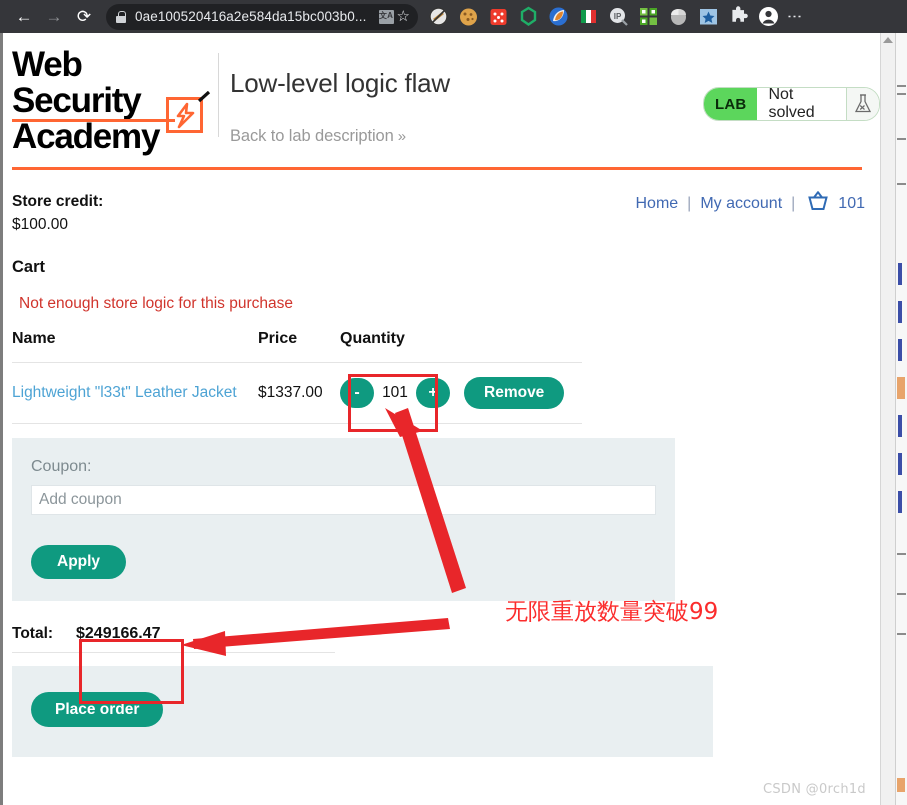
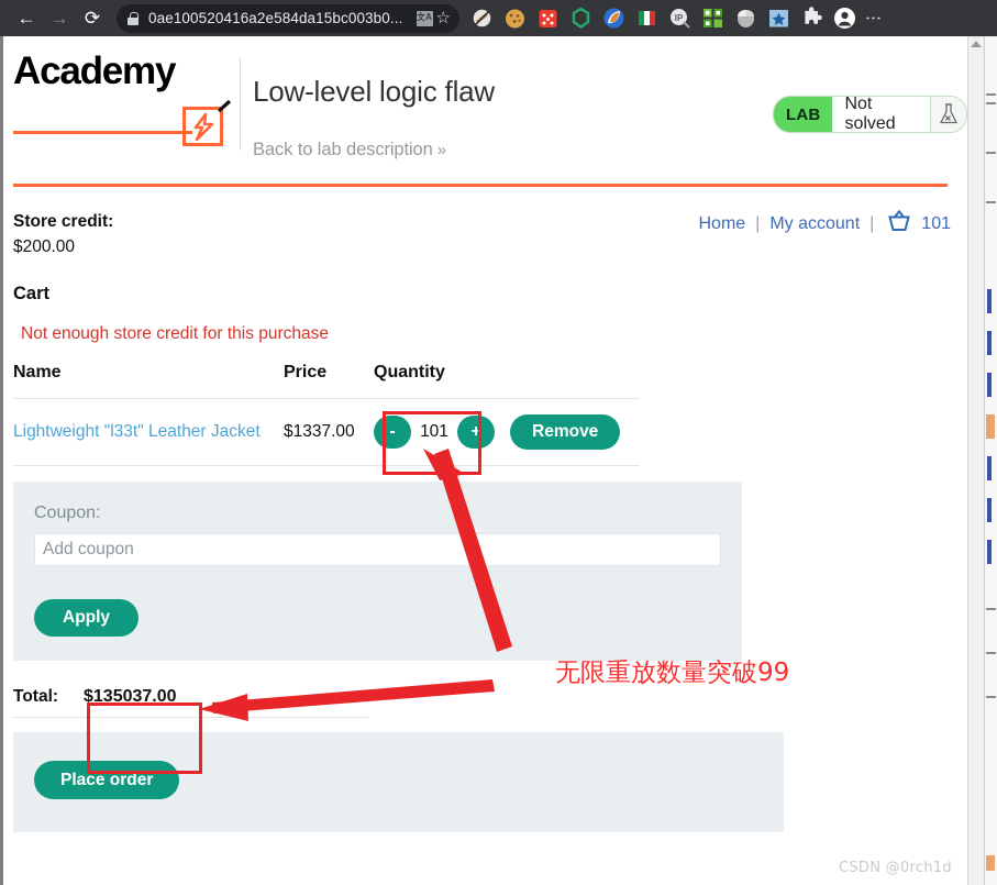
  ←
  →
  ⟳
  0ae100520416a2e584da15bc003b0...
  文A
  ☆
  IP
- Web Security
  Academy
  Low-level logic flaw
  Back to lab description »
  LAB
  Not solved
  Store credit:
- $100.00
+ $200.00
  Home
  |
  My account
  |
  101
  Cart
- Not enough store logic for this purchase
+ Not enough store credit for this purchase
  Name	Price	Quantity
  Lightweight "l33t" Leather Jacket	$1337.00	- 101 + Remove
  Coupon:
  Add coupon
  Apply
  Total:
- $249166.47
+ $135037.00
  Place order
  无限重放数量突破99
  CSDN @0rch1d
